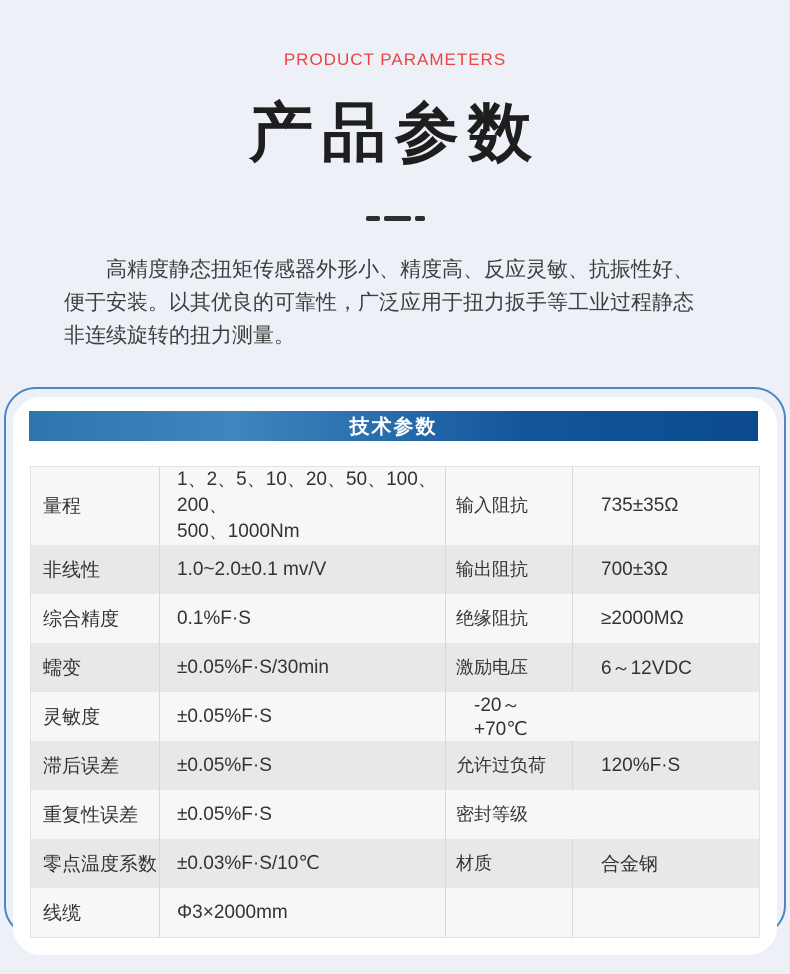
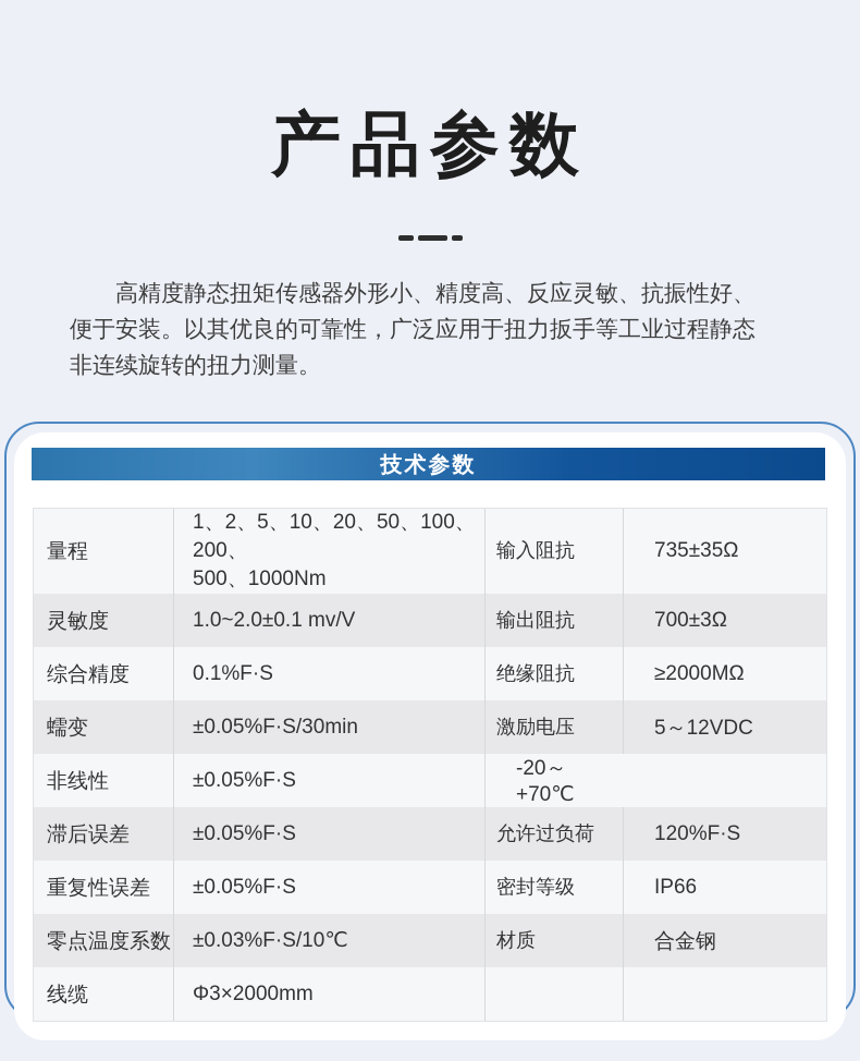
- PRODUCT PARAMETERS
  产品参数
  高精度静态扭矩传感器外形小、精度高、反应灵敏、抗振性好、
  便于安装。以其优良的可靠性，广泛应用于扭力扳手等工业过程静态
  非连续旋转的扭力测量。
  技术参数
  量程
  1、2、5、10、20、50、100、200、
  500、1000Nm
  输入阻抗
  735±35Ω
- 非线性
+ 灵敏度
  1.0~2.0±0.1 mv/V
  输出阻抗
  700±3Ω
  综合精度
  0.1%F·S
  绝缘阻抗
  ≥2000MΩ
  蠕变
  ±0.05%F·S/30min
  激励电压
- 6～12VDC
+ 5～12VDC
- 灵敏度
+ 非线性
  ±0.05%F·S
  -20～+70℃
  滞后误差
  ±0.05%F·S
  允许过负荷
  120%F·S
  重复性误差
  ±0.05%F·S
  密封等级
+ IP66
  零点温度系数
  ±0.03%F·S/10℃
  材质
  合金钢
  线缆
  Φ3×2000mm
